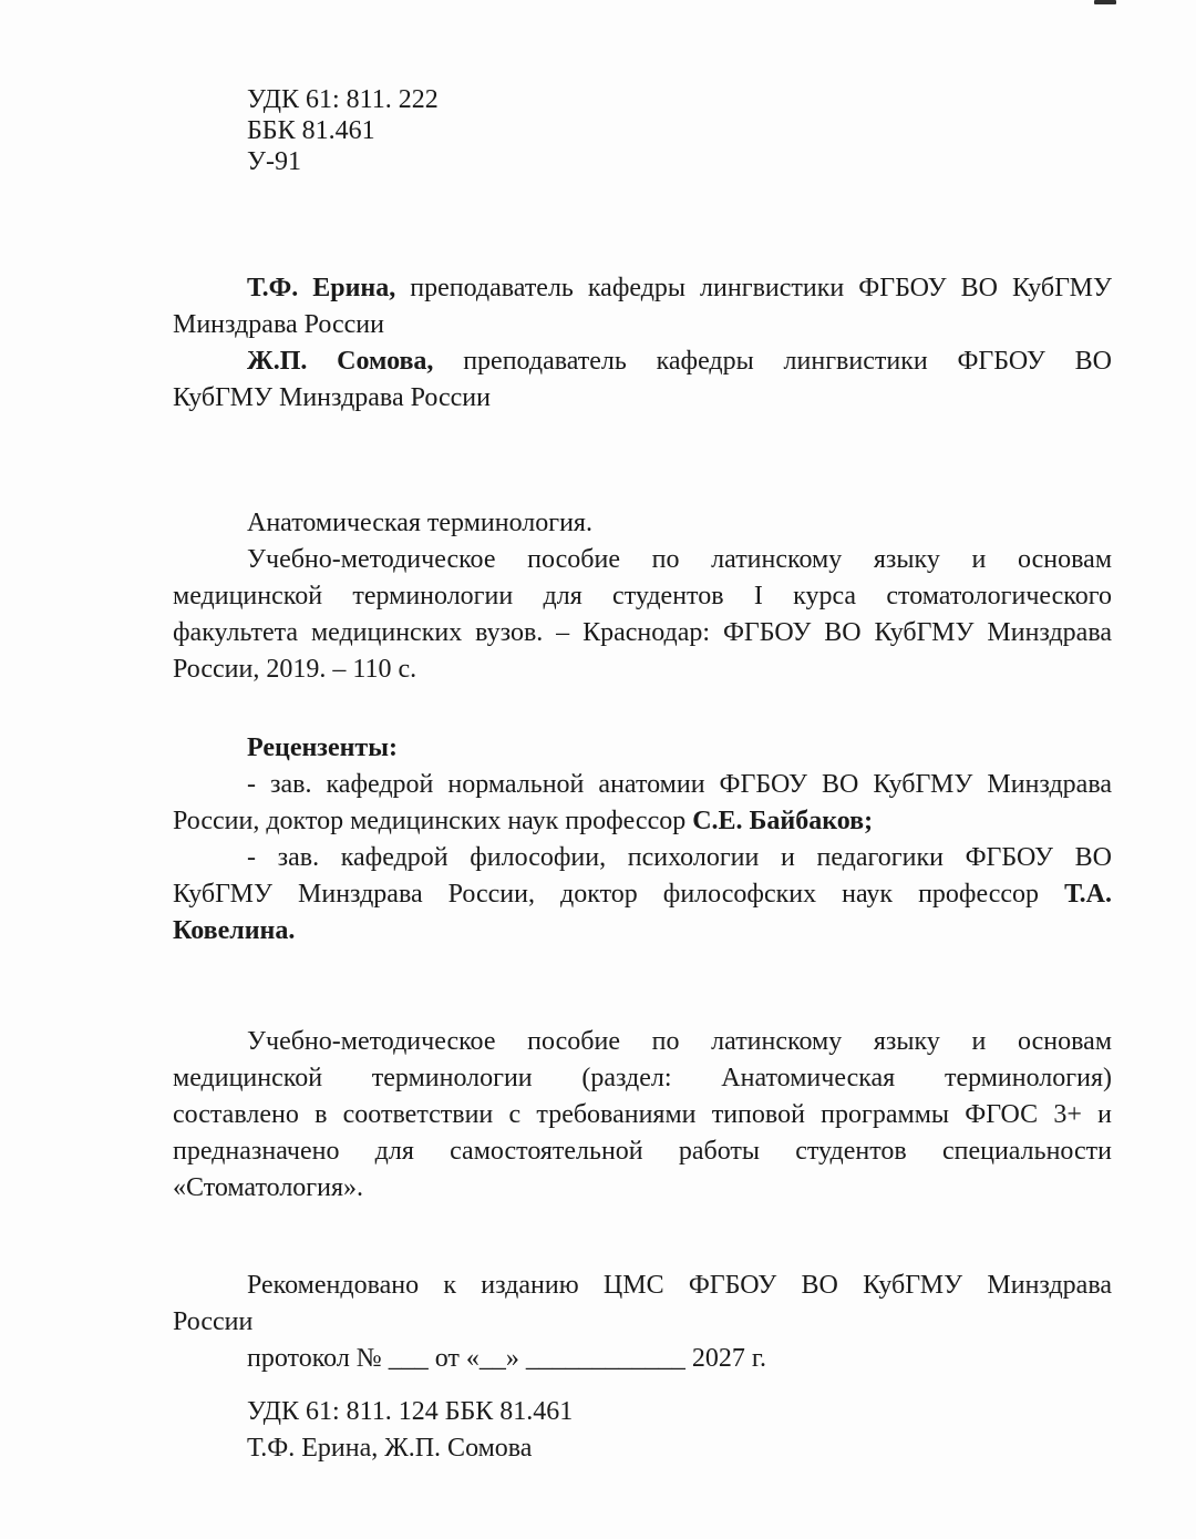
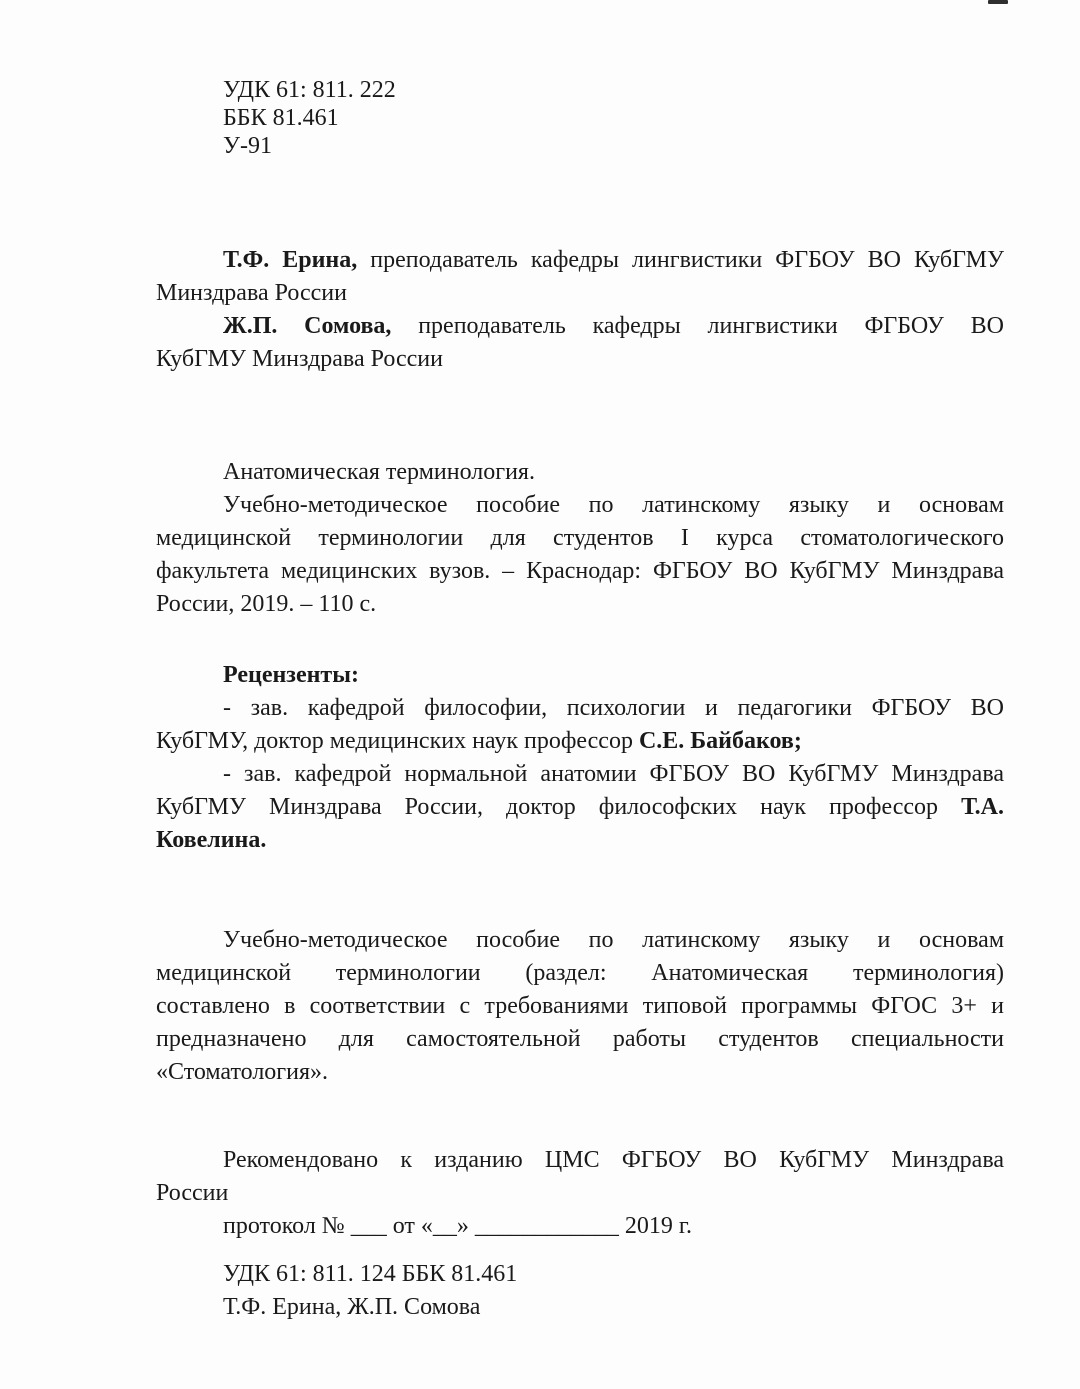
  УДК 61: 811. 222
  ББК 81.461
  У-91
  Т.Ф. Ерина, преподаватель кафедры лингвистики ФГБОУ ВО КубГМУ
  Минздрава России
  Ж.П. Сомова, преподаватель кафедры лингвистики ФГБОУ ВО
  КубГМУ Минздрава России
  Анатомическая терминология.
  Учебно-методическое пособие по латинскому языку и основам
  медицинской терминологии для студентов I курса стоматологического
  факультета медицинских вузов. – Краснодар: ФГБОУ ВО КубГМУ Минздрава
  России, 2019. – 110 с.
  Рецензенты:
- - зав. кафедрой нормальной анатомии ФГБОУ ВО КубГМУ Минздрава
+ - зав. кафедрой философии, психологии и педагогики ФГБОУ ВО
- России, доктор медицинских наук профессор С.Е. Байбаков;
+ КубГМУ, доктор медицинских наук профессор С.Е. Байбаков;
- - зав. кафедрой философии, психологии и педагогики ФГБОУ ВО
+ - зав. кафедрой нормальной анатомии ФГБОУ ВО КубГМУ Минздрава
  КубГМУ Минздрава России, доктор философских наук профессор Т.А.
  Ковелина.
  Учебно-методическое пособие по латинскому языку и основам
  медицинской терминологии (раздел: Анатомическая терминология)
  составлено в соответствии с требованиями типовой программы ФГОС 3+ и
  предназначено для самостоятельной работы студентов специальности
  «Стоматология».
  Рекомендовано к изданию ЦМС ФГБОУ ВО КубГМУ Минздрава
  России
- протокол № ___ от «__» ____________ 2027 г.
+ протокол № ___ от «__» ____________ 2019 г.
  УДК 61: 811. 124 ББК 81.461
  Т.Ф. Ерина, Ж.П. Сомова
